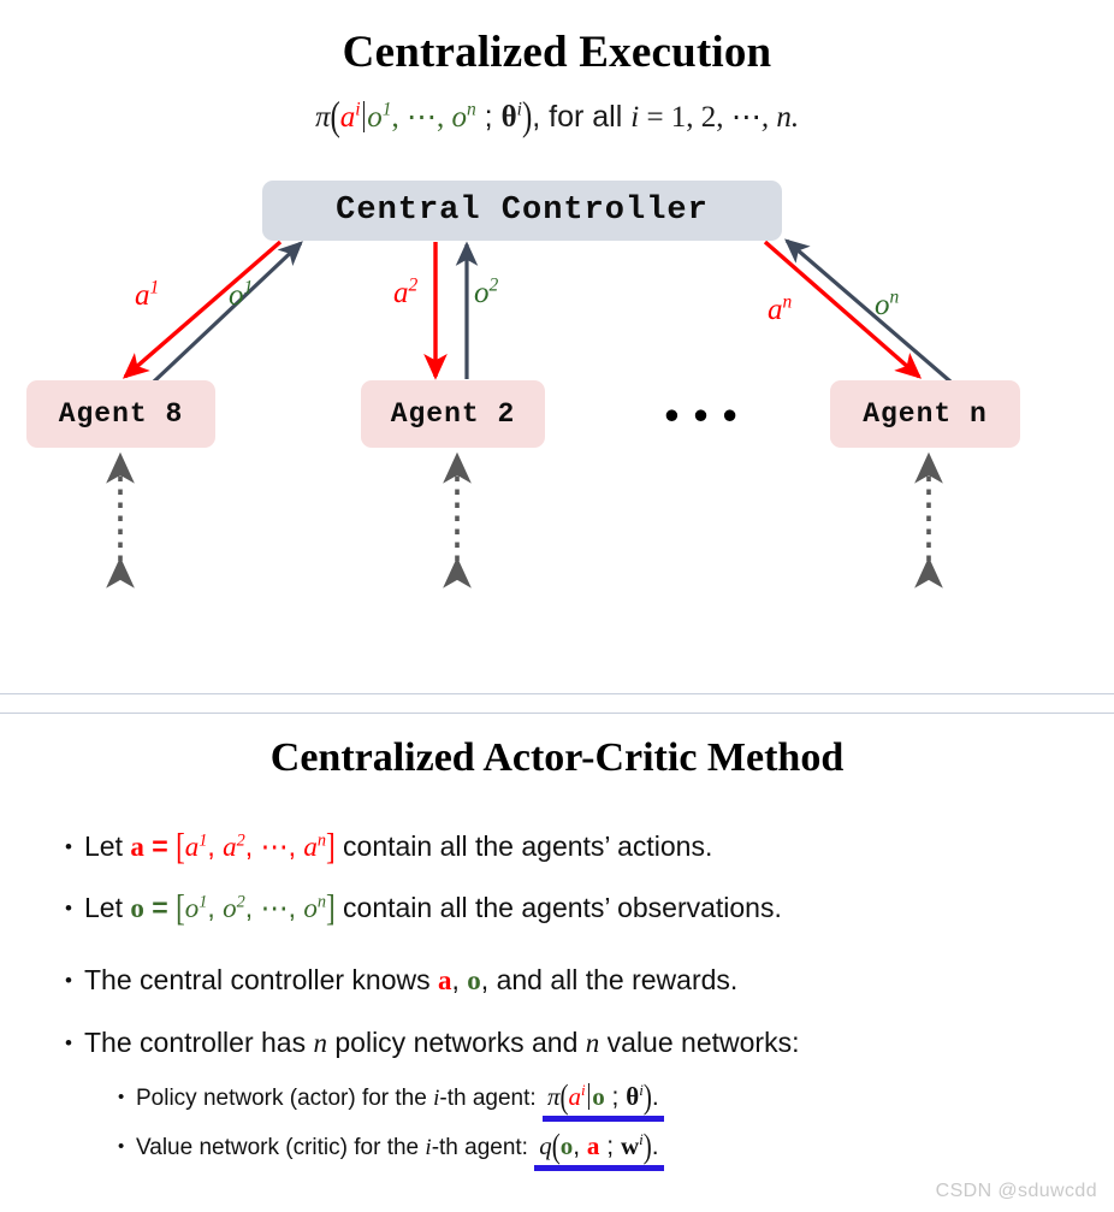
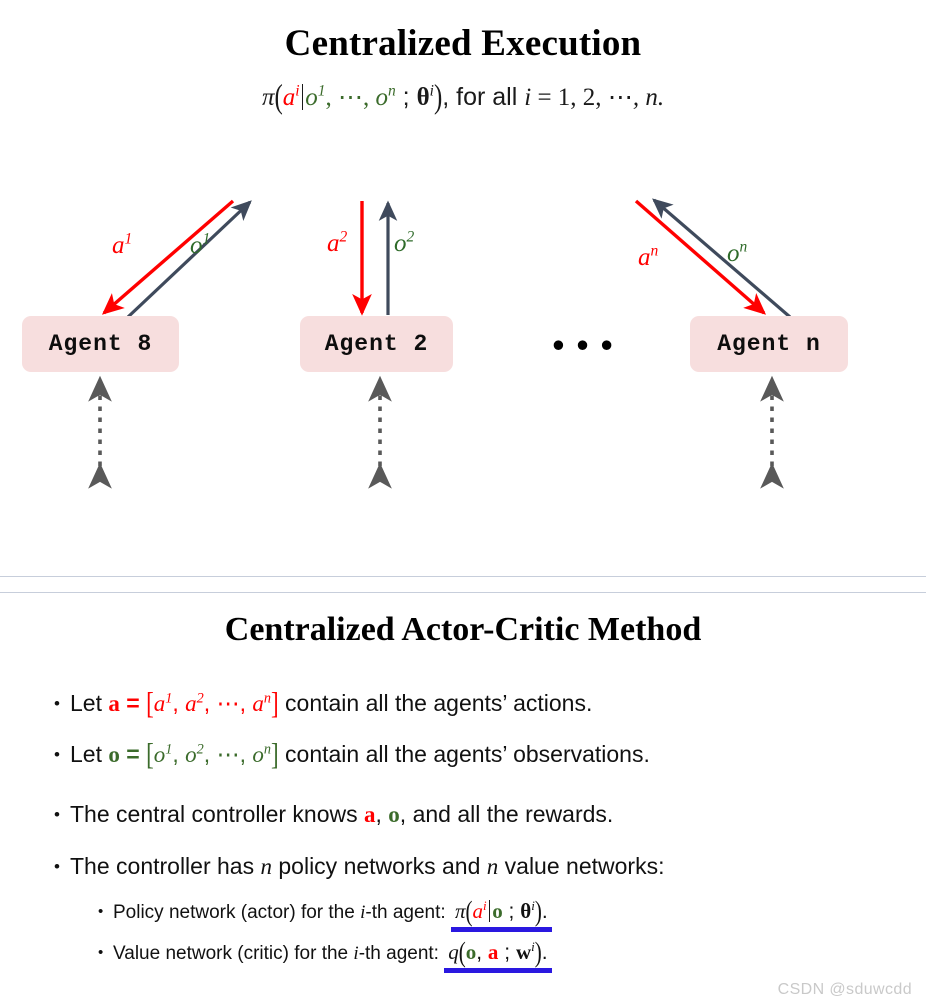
  Centralized Execution
  π(ai o1, ⋯, on ; θi), for all i = 1, 2, ⋯, n.
- Central Controller
  Agent 8
  Agent 2
  Agent n
  • • •
  a1
  o1
  a2
  o2
  an
  on
  Centralized Actor-Critic Method
  • Let a = [a1, a2, ⋯, an] contain all the agents’ actions.
  • Let o = [o1, o2, ⋯, on] contain all the agents’ observations.
  • The central controller knows a, o, and all the rewards.
  • The controller has n policy networks and n value networks:
  • Policy network (actor) for the i-th agent: π(ai o ; θi).
  • Value network (critic) for the i-th agent: q(o, a ; wi).
  CSDN @sduwcdd
